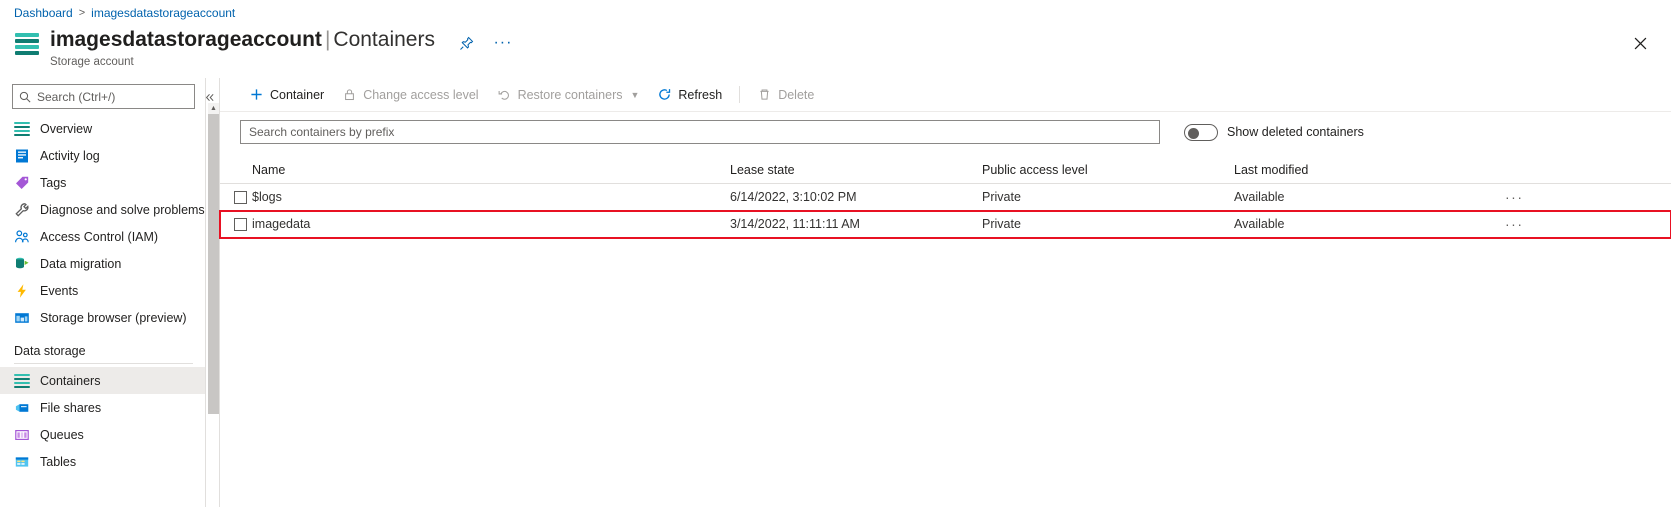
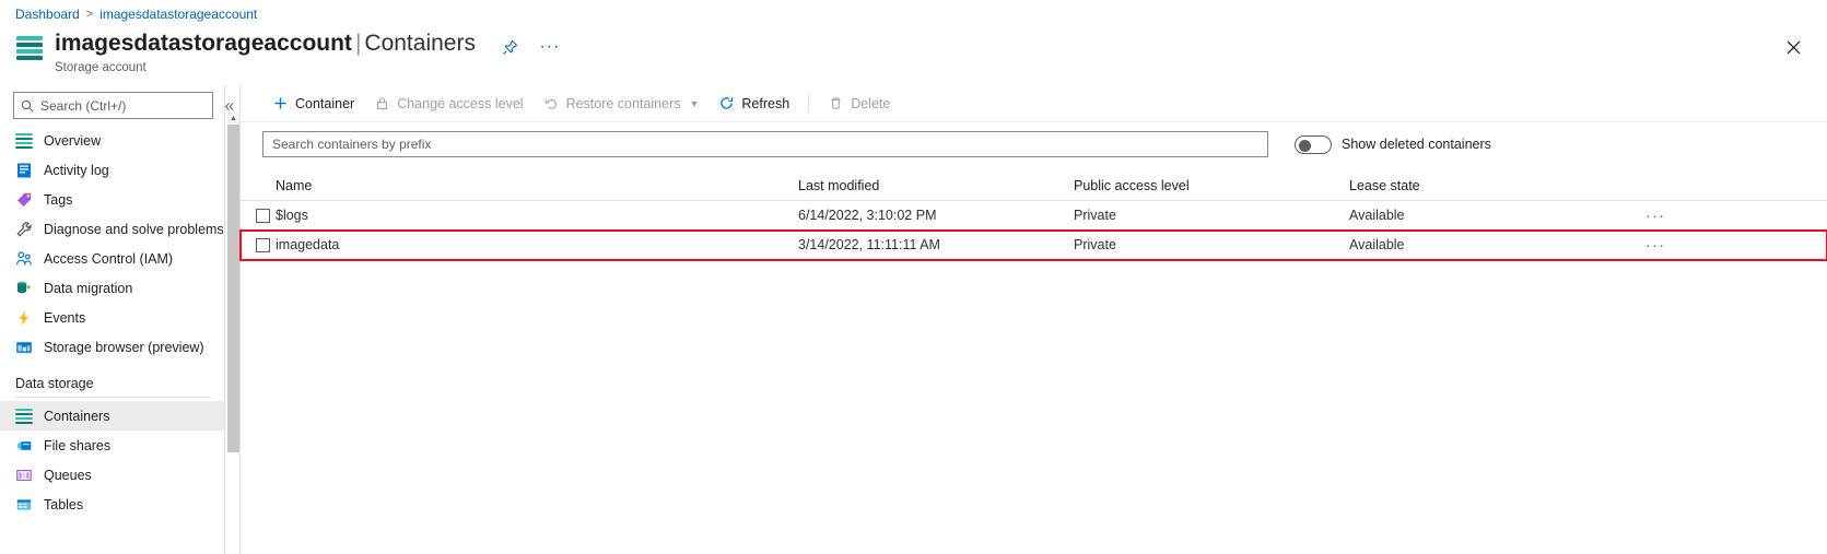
  Dashboard
  >
  imagesdatastorageaccount
  imagesdatastorageaccount | Containers
  Storage account
  ···
  Search (Ctrl+/)
  Overview
  Activity log
  Tags
  Diagnose and solve problems
  Access Control (IAM)
  Data migration
  Events
  Storage browser (preview)
  Data storage
  Containers
  File shares
  Queues
  Tables
  Container
  Change access level
  Restore containers
  ▼
  Refresh
  Delete
  Search containers by prefix
  Show deleted containers
  Name
- Lease state
+ Last modified
  Public access level
- Last modified
+ Lease state
  $logs
  6/14/2022, 3:10:02 PM
  Private
  Available
  ···
  imagedata
  3/14/2022, 11:11:11 AM
  Private
  Available
  ···
